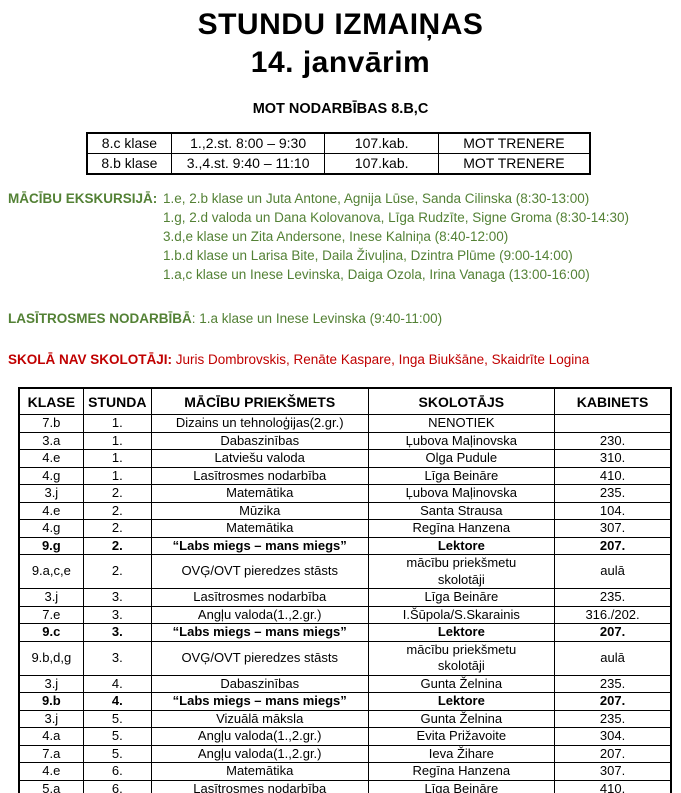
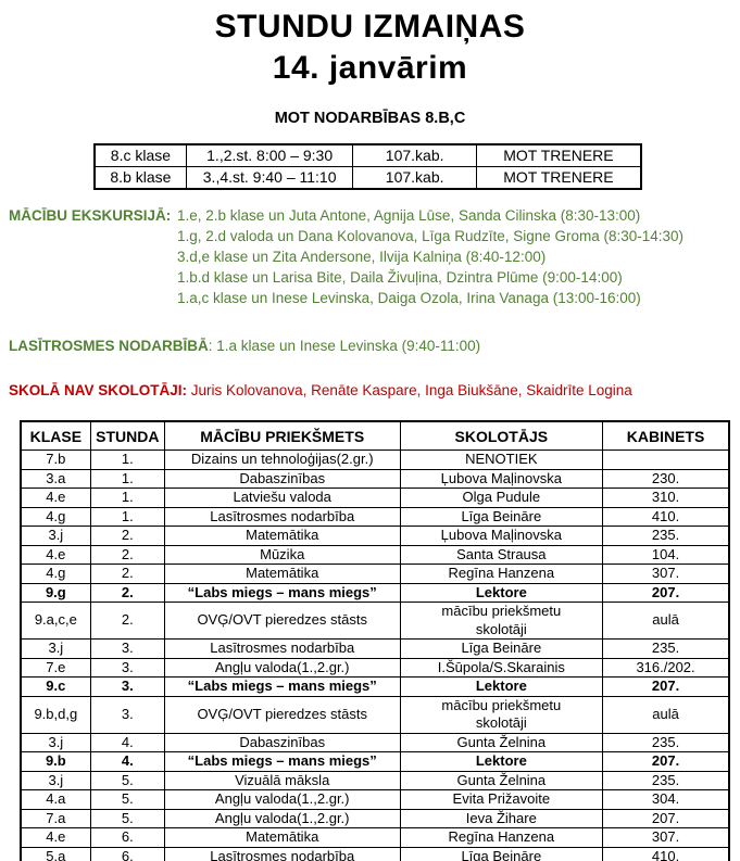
  STUNDU IZMAIŅAS
  14. janvārim
  MOT NODARBĪBAS 8.B,C
  8.c klase	1.,2.st. 8:00 – 9:30	107.kab.	MOT TRENERE
  8.b klase	3.,4.st. 9:40 – 11:10	107.kab.	MOT TRENERE
  MĀCĪBU EKSKURSIJĀ:
  1.e, 2.b klase un Juta Antone, Agnija Lūse, Sanda Cilinska (8:30-13:00)
  1.g, 2.d valoda un Dana Kolovanova, Līga Rudzīte, Signe Groma (8:30-14:30)
- 3.d,e klase un Zita Andersone, Inese Kalniņa (8:40-12:00)
+ 3.d,e klase un Zita Andersone, Ilvija Kalniņa (8:40-12:00)
  1.b.d klase un Larisa Bite, Daila Živuļina, Dzintra Plūme (9:00-14:00)
  1.a,c klase un Inese Levinska, Daiga Ozola, Irina Vanaga (13:00-16:00)
  LASĪTROSMES NODARBĪBĀ: 1.a klase un Inese Levinska (9:40-11:00)
- SKOLĀ NAV SKOLOTĀJI: Juris Dombrovskis, Renāte Kaspare, Inga Biukšāne, Skaidrīte Logina
+ SKOLĀ NAV SKOLOTĀJI: Juris Kolovanova, Renāte Kaspare, Inga Biukšāne, Skaidrīte Logina
  KLASE	STUNDA	MĀCĪBU PRIEKŠMETS	SKOLOTĀJS	KABINETS
  7.b	1.	Dizains un tehnoloģijas(2.gr.)	NENOTIEK
  3.a	1.	Dabaszinības	Ļubova Maļinovska	230.
  4.e	1.	Latviešu valoda	Olga Pudule	310.
  4.g	1.	Lasītrosmes nodarbība	Līga Beināre	410.
  3.j	2.	Matemātika	Ļubova Maļinovska	235.
  4.e	2.	Mūzika	Santa Strausa	104.
  4.g	2.	Matemātika	Regīna Hanzena	307.
  9.g	2.	“Labs miegs – mans miegs”	Lektore	207.
  9.a,c,e	2.	OVĢ/OVT pieredzes stāsts	mācību priekšmetu skolotāji	aulā
  3.j	3.	Lasītrosmes nodarbība	Līga Beināre	235.
  7.e	3.	Angļu valoda(1.,2.gr.)	I.Šūpola/S.Skarainis	316./202.
  9.c	3.	“Labs miegs – mans miegs”	Lektore	207.
  9.b,d,g	3.	OVĢ/OVT pieredzes stāsts	mācību priekšmetu skolotāji	aulā
  3.j	4.	Dabaszinības	Gunta Želnina	235.
  9.b	4.	“Labs miegs – mans miegs”	Lektore	207.
  3.j	5.	Vizuālā māksla	Gunta Želnina	235.
  4.a	5.	Angļu valoda(1.,2.gr.)	Evita Prižavoite	304.
  7.a	5.	Angļu valoda(1.,2.gr.)	Ieva Žihare	207.
  4.e	6.	Matemātika	Regīna Hanzena	307.
  5.a	6.	Lasītrosmes nodarbība	Līga Beināre	410.
